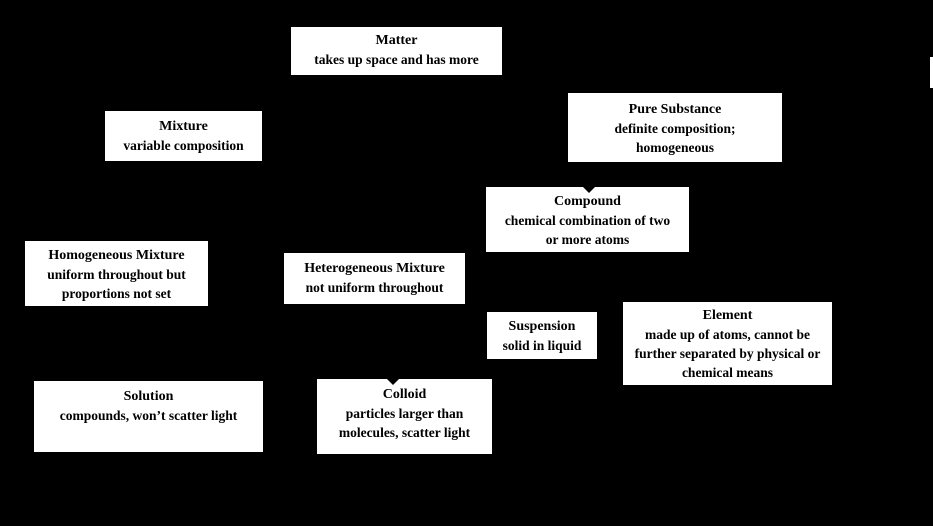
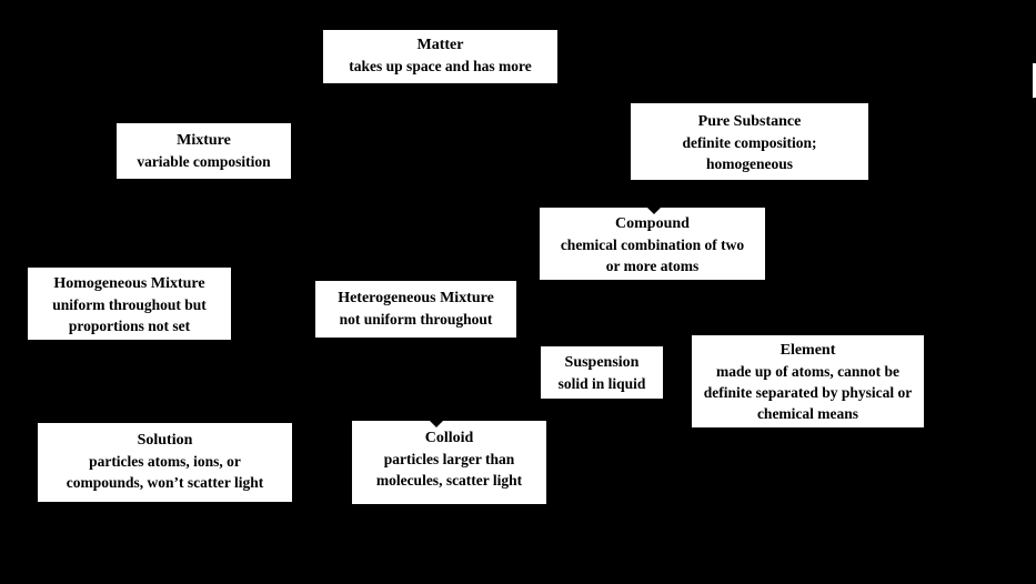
  Matter
  takes up space and has more
  Mixture
  variable composition
  Pure Substance
  definite composition;
  homogeneous
  Compound
  chemical combination of two
  or more atoms
  Homogeneous Mixture
  uniform throughout but
  proportions not set
  Heterogeneous Mixture
  not uniform throughout
  Suspension
  solid in liquid
  Element
  made up of atoms, cannot be
- further separated by physical or
+ definite separated by physical or
  chemical means
  Solution
+ particles atoms, ions, or
  compounds, won’t scatter light
  Colloid
  particles larger than
  molecules, scatter light
